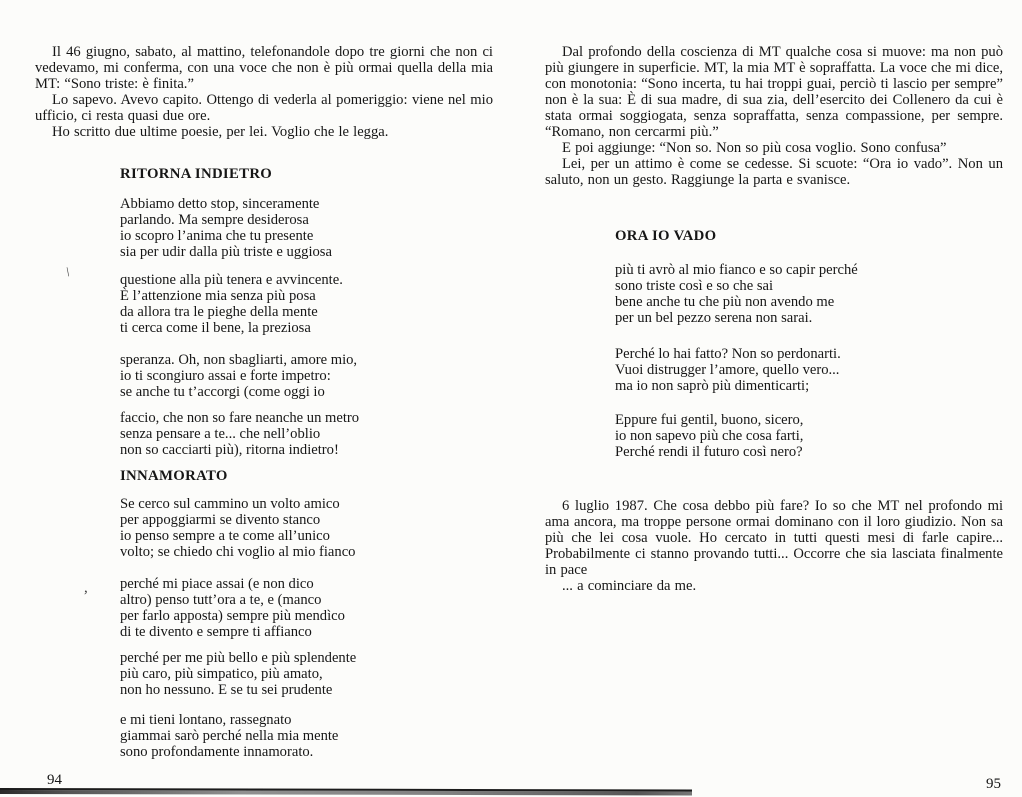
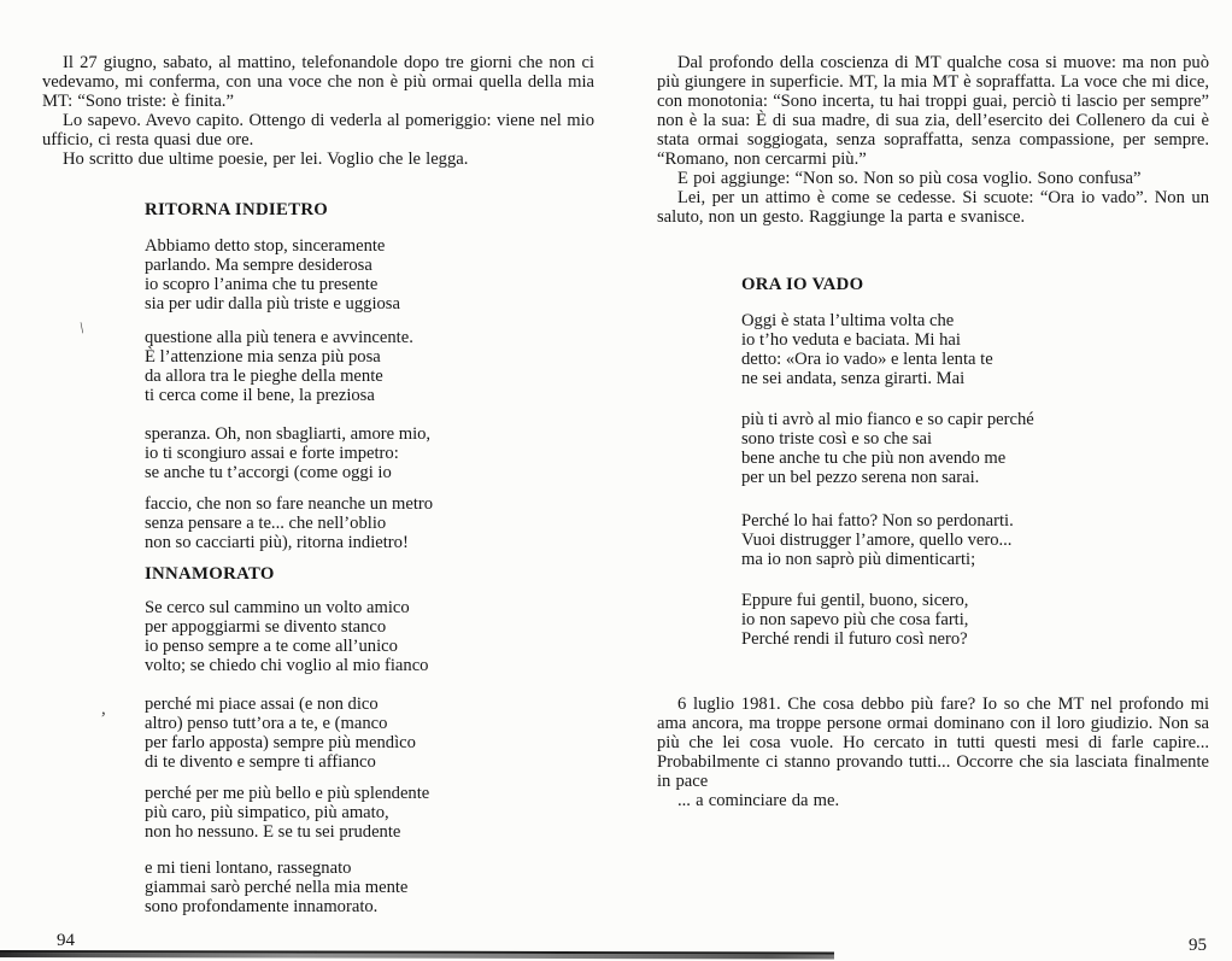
- Il 46 giugno, sabato, al mattino, telefonandole dopo tre giorni che non ci vedevamo, mi conferma, con una voce che non è più ormai quella della mia MT: “Sono triste: è finita.”
+ Il 27 giugno, sabato, al mattino, telefonandole dopo tre giorni che non ci vedevamo, mi conferma, con una voce che non è più ormai quella della mia MT: “Sono triste: è finita.”
  Lo sapevo. Avevo capito. Ottengo di vederla al pomeriggio: viene nel mio ufficio, ci resta quasi due ore.
  Ho scritto due ultime poesie, per lei. Voglio che le legga.
  RITORNA INDIETRO
  Abbiamo detto stop, sinceramente
  parlando. Ma sempre desiderosa
  io scopro l’anima che tu presente
  sia per udir dalla più triste e uggiosa
  questione alla più tenera e avvincente.
  È l’attenzione mia senza più posa
  da allora tra le pieghe della mente
  ti cerca come il bene, la preziosa
  speranza. Oh, non sbagliarti, amore mio,
  io ti scongiuro assai e forte impetro:
  se anche tu t’accorgi (come oggi io
  faccio, che non so fare neanche un metro
  senza pensare a te... che nell’oblio
  non so cacciarti più), ritorna indietro!
  INNAMORATO
  Se cerco sul cammino un volto amico
  per appoggiarmi se divento stanco
  io penso sempre a te come all’unico
  volto; se chiedo chi voglio al mio fianco
  perché mi piace assai (e non dico
  altro) penso tutt’ora a te, e (manco
  per farlo apposta) sempre più mendìco
  di te divento e sempre ti affianco
  perché per me più bello e più splendente
  più caro, più simpatico, più amato,
  non ho nessuno. E se tu sei prudente
  e mi tieni lontano, rassegnato
  giammai sarò perché nella mia mente
  sono profondamente innamorato.
  Dal profondo della coscienza di MT qualche cosa si muove: ma non può più giungere in superficie. MT, la mia MT è sopraffatta. La voce che mi dice, con monotonia: “Sono incerta, tu hai troppi guai, perciò ti lascio per sempre” non è la sua: È di sua madre, di sua zia, dell’esercito dei Collenero da cui è stata ormai soggiogata, senza sopraffatta, senza compassione, per sempre. “Romano, non cercarmi più.”
  E poi aggiunge: “Non so. Non so più cosa voglio. Sono confusa”
  Lei, per un attimo è come se cedesse. Si scuote: “Ora io vado”. Non un saluto, non un gesto. Raggiunge la parta e svanisce.
  ORA IO VADO
+ Oggi è stata l’ultima volta che
+ io t’ho veduta e baciata. Mi hai
+ detto: «Ora io vado» e lenta lenta te
+ ne sei andata, senza girarti. Mai
  più ti avrò al mio fianco e so capir perché
  sono triste così e so che sai
  bene anche tu che più non avendo me
  per un bel pezzo serena non sarai.
  Perché lo hai fatto? Non so perdonarti.
  Vuoi distrugger l’amore, quello vero...
  ma io non saprò più dimenticarti;
  Eppure fui gentil, buono, sicero,
  io non sapevo più che cosa farti,
  Perché rendi il futuro così nero?
- 6 luglio 1987. Che cosa debbo più fare? Io so che MT nel profondo mi ama ancora, ma troppe persone ormai dominano con il loro giudizio. Non sa più che lei cosa vuole. Ho cercato in tutti questi mesi di farle capire... Probabilmente ci stanno provando tutti... Occorre che sia lasciata finalmente in pace
+ 6 luglio 1981. Che cosa debbo più fare? Io so che MT nel profondo mi ama ancora, ma troppe persone ormai dominano con il loro giudizio. Non sa più che lei cosa vuole. Ho cercato in tutti questi mesi di farle capire... Probabilmente ci stanno provando tutti... Occorre che sia lasciata finalmente in pace
  ... a cominciare da me.
  ,
  94
  95
